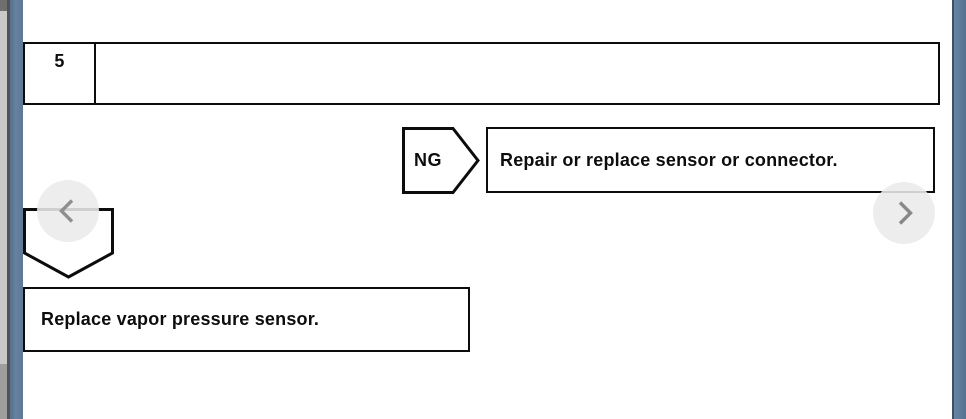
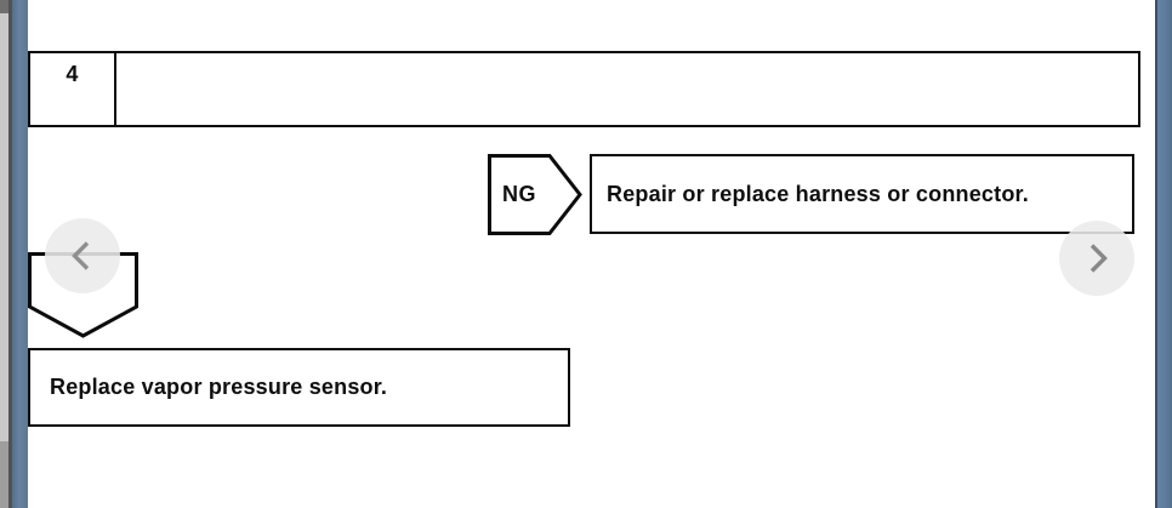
- 5
+ 4
  NG
- Repair or replace sensor or connector.
+ Repair or replace harness or connector.
  Replace vapor pressure sensor.
